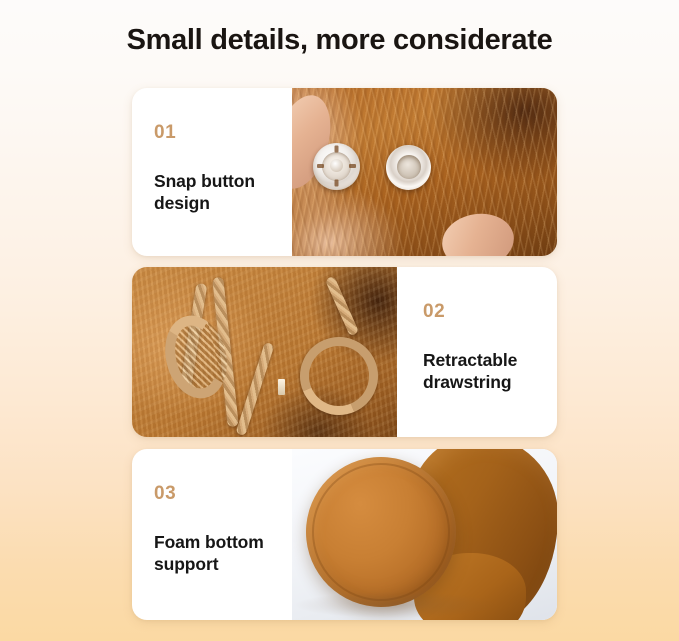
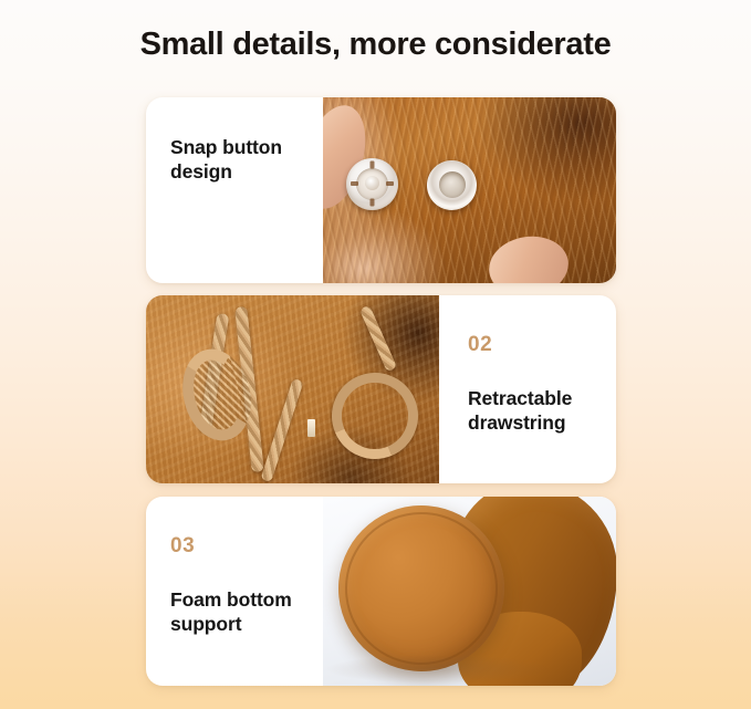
  Small details, more considerate
- 01
  Snap button design
  02
  Retractable drawstring
  03
  Foam bottom support
